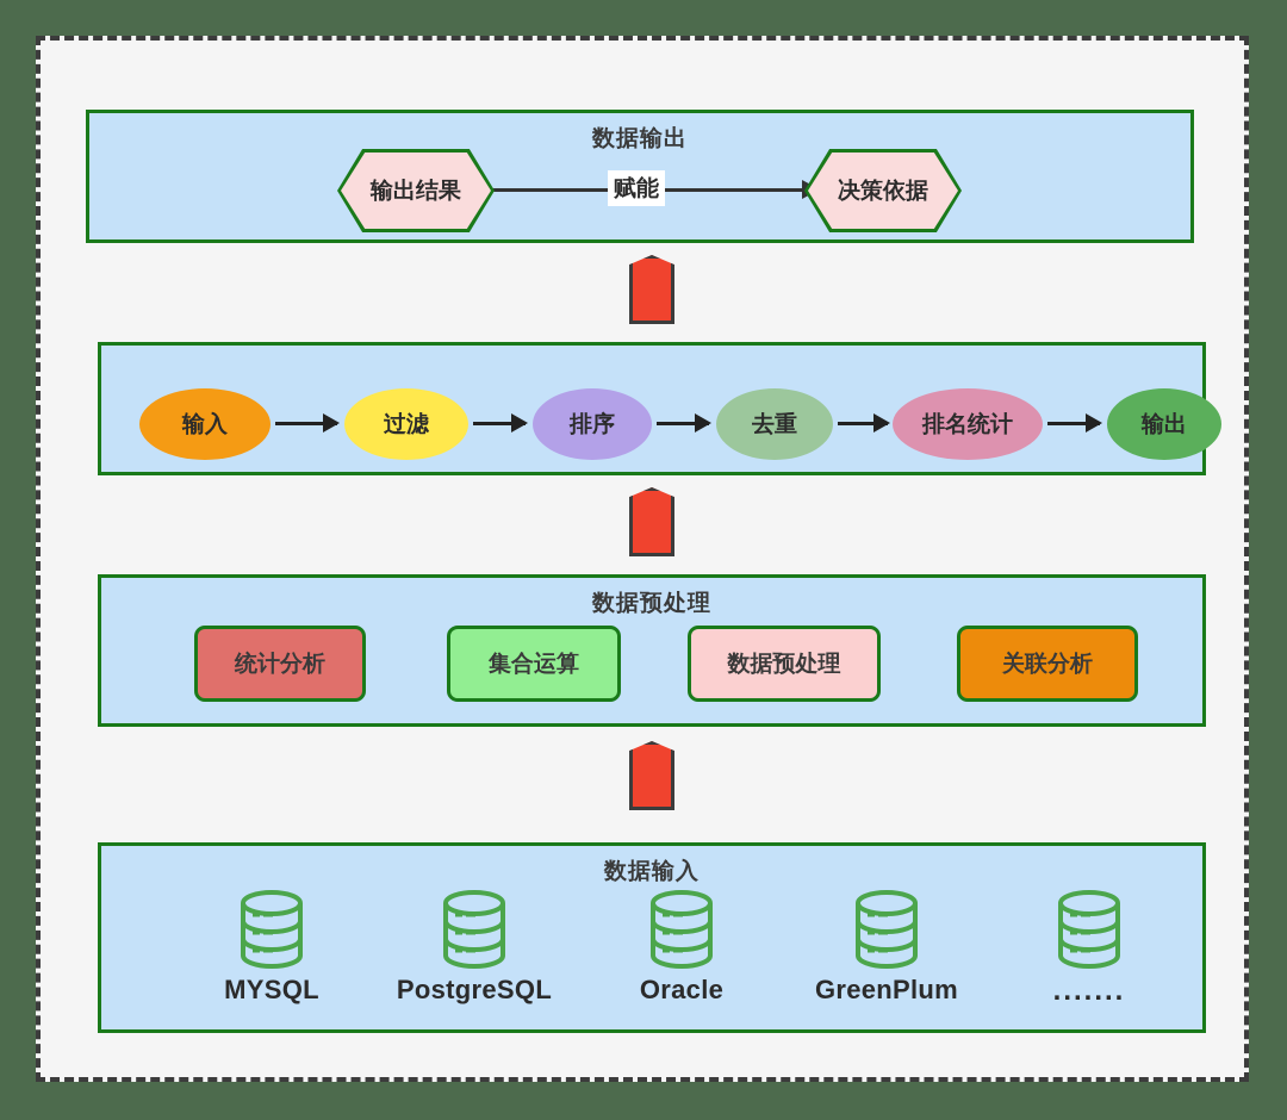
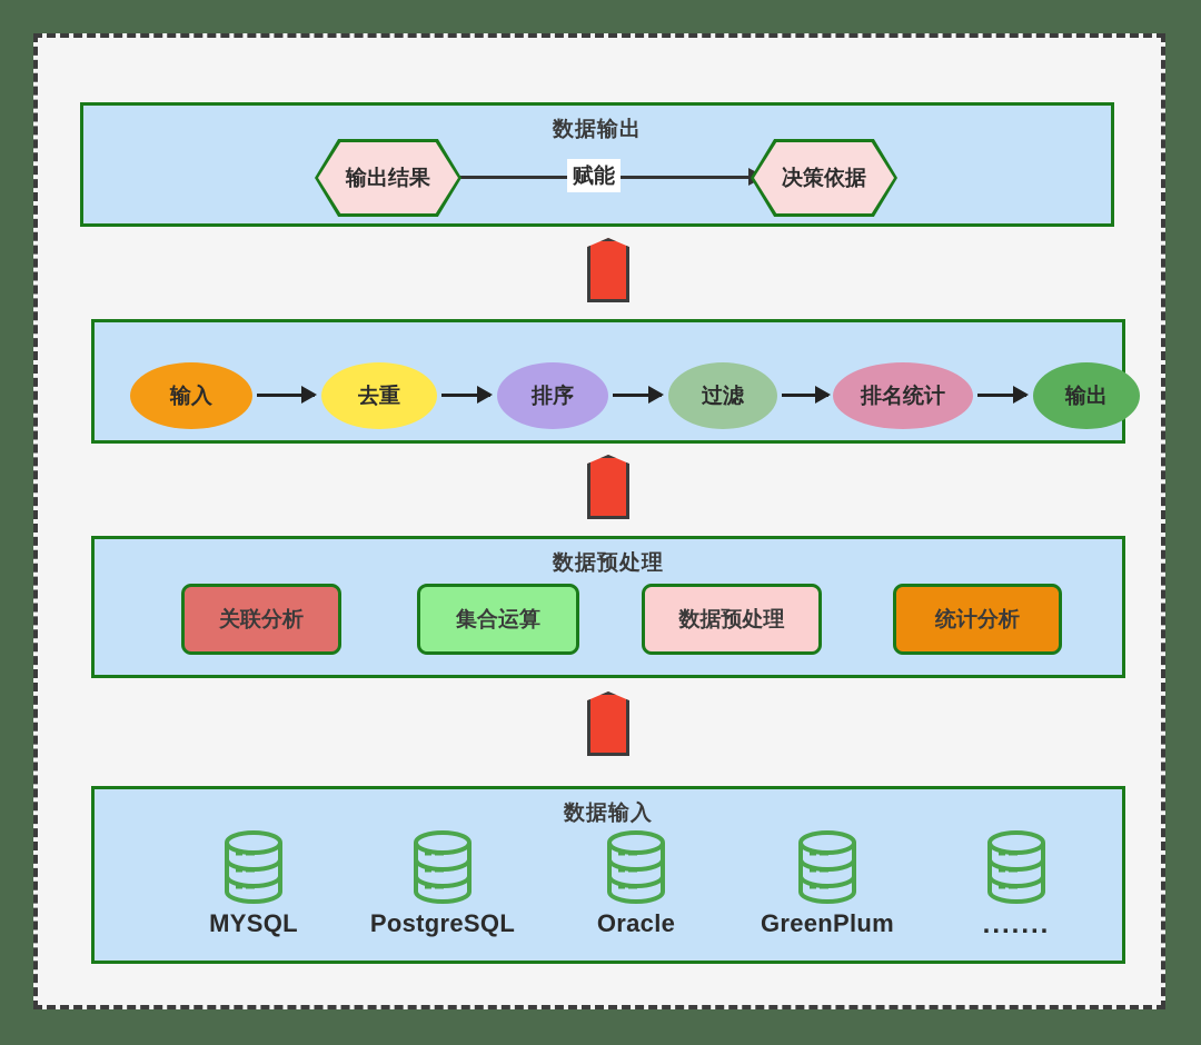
  数据输出
  输出结果
  赋能
  决策依据
  输入
- 过滤
+ 去重
  排序
- 去重
+ 过滤
  排名统计
  输出
  数据预处理
- 统计分析
+ 关联分析
  集合运算
  数据预处理
- 关联分析
+ 统计分析
  数据输入
  MYSQL
  PostgreSQL
  Oracle
  GreenPlum
  .......
